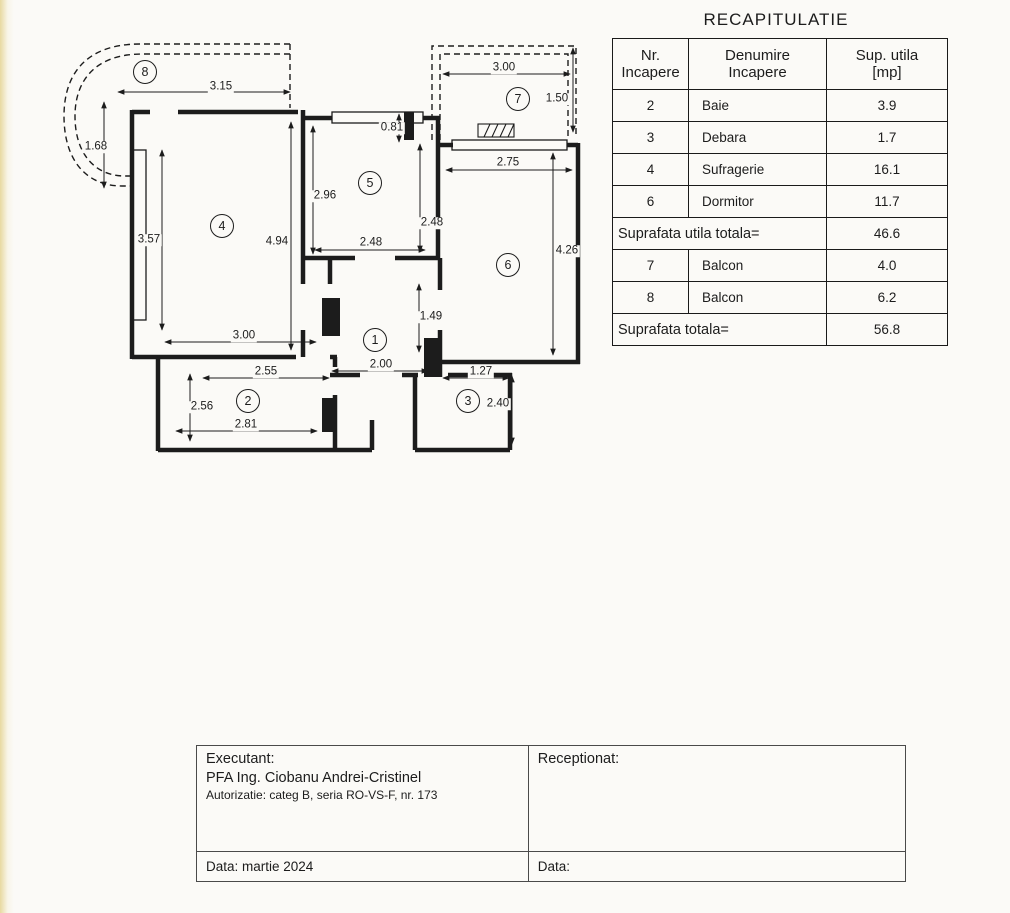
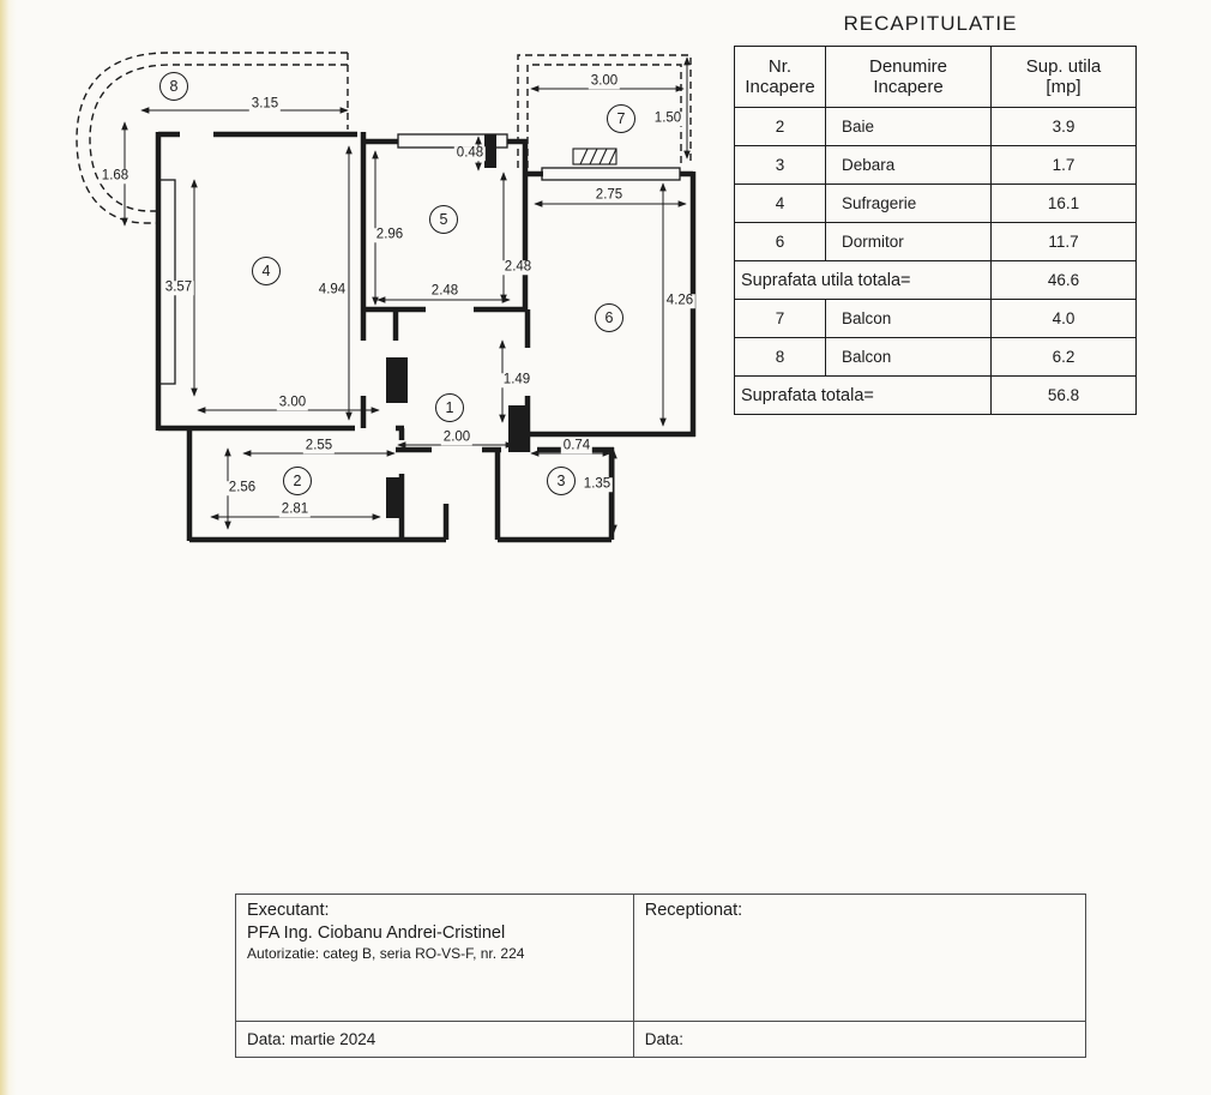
  1
  2
  3
  4
  5
  6
  7
  8
  3.15
  1.68
  3.57
  4.94
  3.00
  2.96
  2.48
  2.48
- 0.81
+ 0.48
  3.00
  1.50
  2.75
  4.26
  1.49
  2.00
  2.55
  2.56
  2.81
- 1.27
+ 0.74
- 2.40
+ 1.35
  RECAPITULATIE
  Nr. Incapere	Denumire Incapere	Sup. utila [mp]
  2	Baie	3.9
  3	Debara	1.7
  4	Sufragerie	16.1
  6	Dormitor	11.7
  Suprafata utila totala=	46.6
  7	Balcon	4.0
  8	Balcon	6.2
  Suprafata totala=	56.8
- Executant: PFA Ing. Ciobanu Andrei-Cristinel Autorizatie: categ B, seria RO-VS-F, nr. 173	Receptionat:
+ Executant: PFA Ing. Ciobanu Andrei-Cristinel Autorizatie: categ B, seria RO-VS-F, nr. 224	Receptionat:
  Data: martie 2024	Data:
